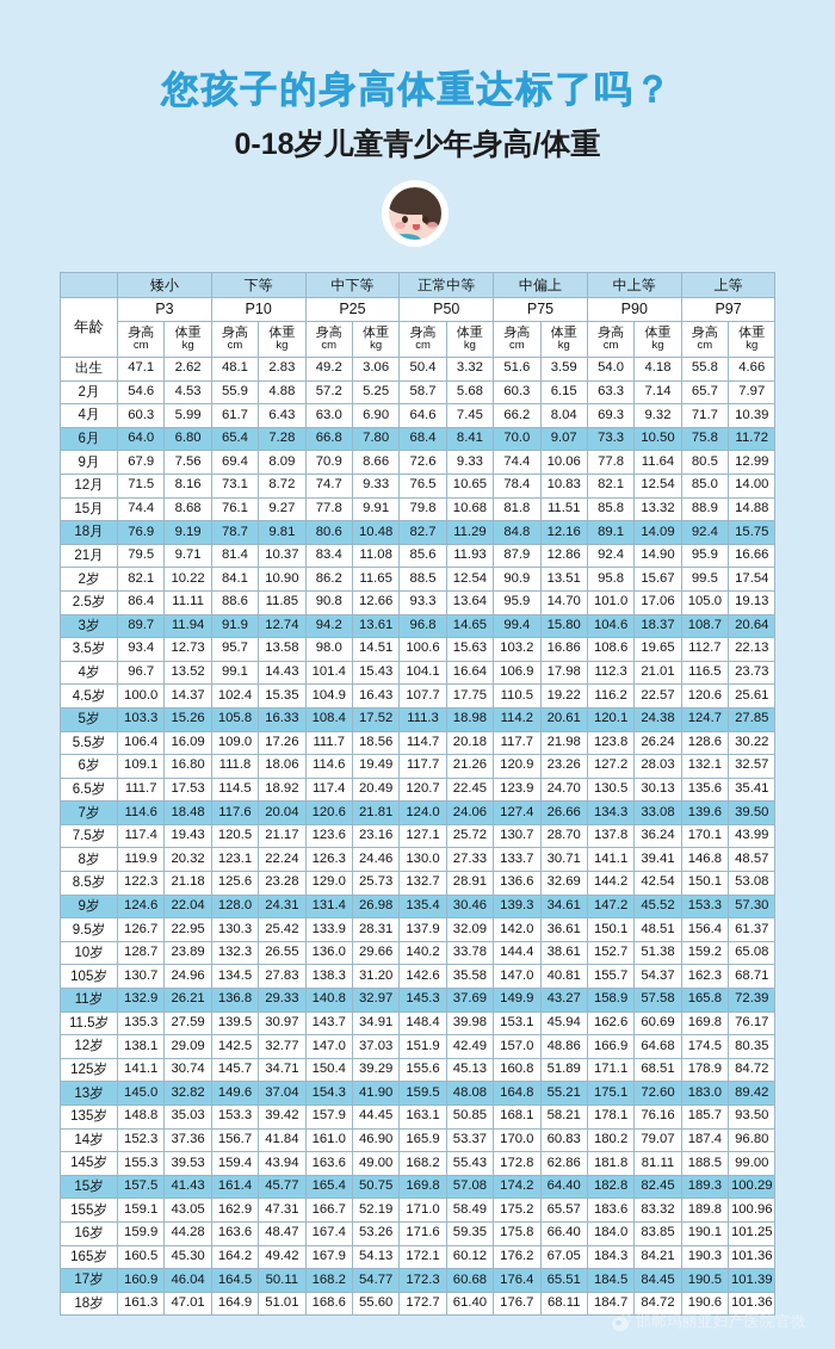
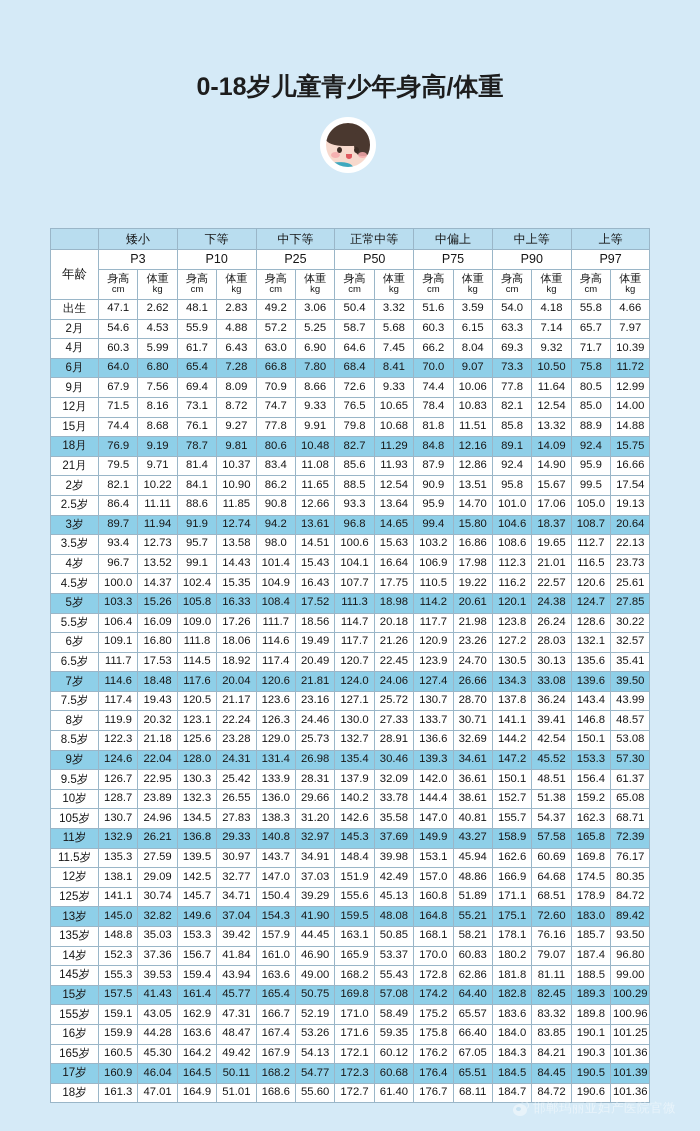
- 您孩子的身高体重达标了吗？
  0-18岁儿童青少年身高/体重
  	矮小	下等	中下等	正常中等	中偏上	中上等	上等
  年龄	P3	P10	P25	P50	P75	P90	P97
  身高cm	体重kg	身高cm	体重kg	身高cm	体重kg	身高cm	体重kg	身高cm	体重kg	身高cm	体重kg	身高cm	体重kg
  出生	47.1	2.62	48.1	2.83	49.2	3.06	50.4	3.32	51.6	3.59	54.0	4.18	55.8	4.66
  2月	54.6	4.53	55.9	4.88	57.2	5.25	58.7	5.68	60.3	6.15	63.3	7.14	65.7	7.97
  4月	60.3	5.99	61.7	6.43	63.0	6.90	64.6	7.45	66.2	8.04	69.3	9.32	71.7	10.39
  6月	64.0	6.80	65.4	7.28	66.8	7.80	68.4	8.41	70.0	9.07	73.3	10.50	75.8	11.72
  9月	67.9	7.56	69.4	8.09	70.9	8.66	72.6	9.33	74.4	10.06	77.8	11.64	80.5	12.99
  12月	71.5	8.16	73.1	8.72	74.7	9.33	76.5	10.65	78.4	10.83	82.1	12.54	85.0	14.00
  15月	74.4	8.68	76.1	9.27	77.8	9.91	79.8	10.68	81.8	11.51	85.8	13.32	88.9	14.88
  18月	76.9	9.19	78.7	9.81	80.6	10.48	82.7	11.29	84.8	12.16	89.1	14.09	92.4	15.75
  21月	79.5	9.71	81.4	10.37	83.4	11.08	85.6	11.93	87.9	12.86	92.4	14.90	95.9	16.66
  2岁	82.1	10.22	84.1	10.90	86.2	11.65	88.5	12.54	90.9	13.51	95.8	15.67	99.5	17.54
  2.5岁	86.4	11.11	88.6	11.85	90.8	12.66	93.3	13.64	95.9	14.70	101.0	17.06	105.0	19.13
  3岁	89.7	11.94	91.9	12.74	94.2	13.61	96.8	14.65	99.4	15.80	104.6	18.37	108.7	20.64
  3.5岁	93.4	12.73	95.7	13.58	98.0	14.51	100.6	15.63	103.2	16.86	108.6	19.65	112.7	22.13
  4岁	96.7	13.52	99.1	14.43	101.4	15.43	104.1	16.64	106.9	17.98	112.3	21.01	116.5	23.73
  4.5岁	100.0	14.37	102.4	15.35	104.9	16.43	107.7	17.75	110.5	19.22	116.2	22.57	120.6	25.61
  5岁	103.3	15.26	105.8	16.33	108.4	17.52	111.3	18.98	114.2	20.61	120.1	24.38	124.7	27.85
  5.5岁	106.4	16.09	109.0	17.26	111.7	18.56	114.7	20.18	117.7	21.98	123.8	26.24	128.6	30.22
  6岁	109.1	16.80	111.8	18.06	114.6	19.49	117.7	21.26	120.9	23.26	127.2	28.03	132.1	32.57
  6.5岁	111.7	17.53	114.5	18.92	117.4	20.49	120.7	22.45	123.9	24.70	130.5	30.13	135.6	35.41
  7岁	114.6	18.48	117.6	20.04	120.6	21.81	124.0	24.06	127.4	26.66	134.3	33.08	139.6	39.50
- 7.5岁	117.4	19.43	120.5	21.17	123.6	23.16	127.1	25.72	130.7	28.70	137.8	36.24	170.1	43.99
+ 7.5岁	117.4	19.43	120.5	21.17	123.6	23.16	127.1	25.72	130.7	28.70	137.8	36.24	143.4	43.99
  8岁	119.9	20.32	123.1	22.24	126.3	24.46	130.0	27.33	133.7	30.71	141.1	39.41	146.8	48.57
  8.5岁	122.3	21.18	125.6	23.28	129.0	25.73	132.7	28.91	136.6	32.69	144.2	42.54	150.1	53.08
  9岁	124.6	22.04	128.0	24.31	131.4	26.98	135.4	30.46	139.3	34.61	147.2	45.52	153.3	57.30
  9.5岁	126.7	22.95	130.3	25.42	133.9	28.31	137.9	32.09	142.0	36.61	150.1	48.51	156.4	61.37
  10岁	128.7	23.89	132.3	26.55	136.0	29.66	140.2	33.78	144.4	38.61	152.7	51.38	159.2	65.08
  105岁	130.7	24.96	134.5	27.83	138.3	31.20	142.6	35.58	147.0	40.81	155.7	54.37	162.3	68.71
  11岁	132.9	26.21	136.8	29.33	140.8	32.97	145.3	37.69	149.9	43.27	158.9	57.58	165.8	72.39
  11.5岁	135.3	27.59	139.5	30.97	143.7	34.91	148.4	39.98	153.1	45.94	162.6	60.69	169.8	76.17
  12岁	138.1	29.09	142.5	32.77	147.0	37.03	151.9	42.49	157.0	48.86	166.9	64.68	174.5	80.35
  125岁	141.1	30.74	145.7	34.71	150.4	39.29	155.6	45.13	160.8	51.89	171.1	68.51	178.9	84.72
  13岁	145.0	32.82	149.6	37.04	154.3	41.90	159.5	48.08	164.8	55.21	175.1	72.60	183.0	89.42
  135岁	148.8	35.03	153.3	39.42	157.9	44.45	163.1	50.85	168.1	58.21	178.1	76.16	185.7	93.50
  14岁	152.3	37.36	156.7	41.84	161.0	46.90	165.9	53.37	170.0	60.83	180.2	79.07	187.4	96.80
  145岁	155.3	39.53	159.4	43.94	163.6	49.00	168.2	55.43	172.8	62.86	181.8	81.11	188.5	99.00
  15岁	157.5	41.43	161.4	45.77	165.4	50.75	169.8	57.08	174.2	64.40	182.8	82.45	189.3	100.29
  155岁	159.1	43.05	162.9	47.31	166.7	52.19	171.0	58.49	175.2	65.57	183.6	83.32	189.8	100.96
  16岁	159.9	44.28	163.6	48.47	167.4	53.26	171.6	59.35	175.8	66.40	184.0	83.85	190.1	101.25
  165岁	160.5	45.30	164.2	49.42	167.9	54.13	172.1	60.12	176.2	67.05	184.3	84.21	190.3	101.36
  17岁	160.9	46.04	164.5	50.11	168.2	54.77	172.3	60.68	176.4	65.51	184.5	84.45	190.5	101.39
  18岁	161.3	47.01	164.9	51.01	168.6	55.60	172.7	61.40	176.7	68.11	184.7	84.72	190.6	101.36
  邯郸玛丽亚妇产医院官微
